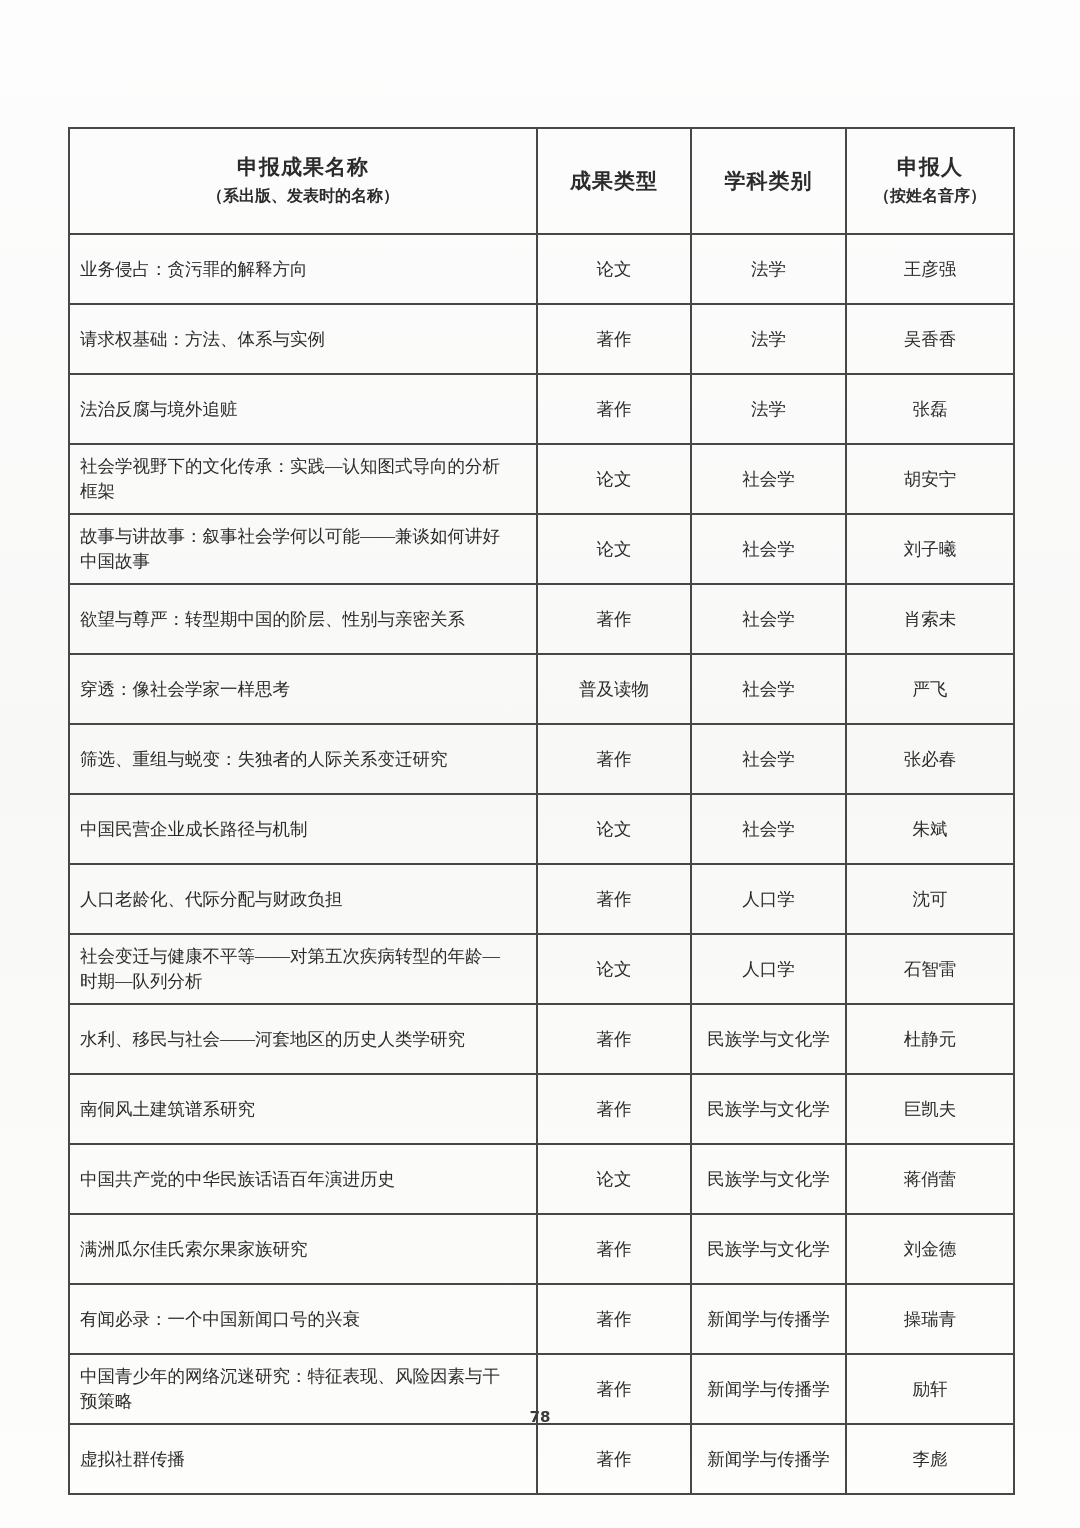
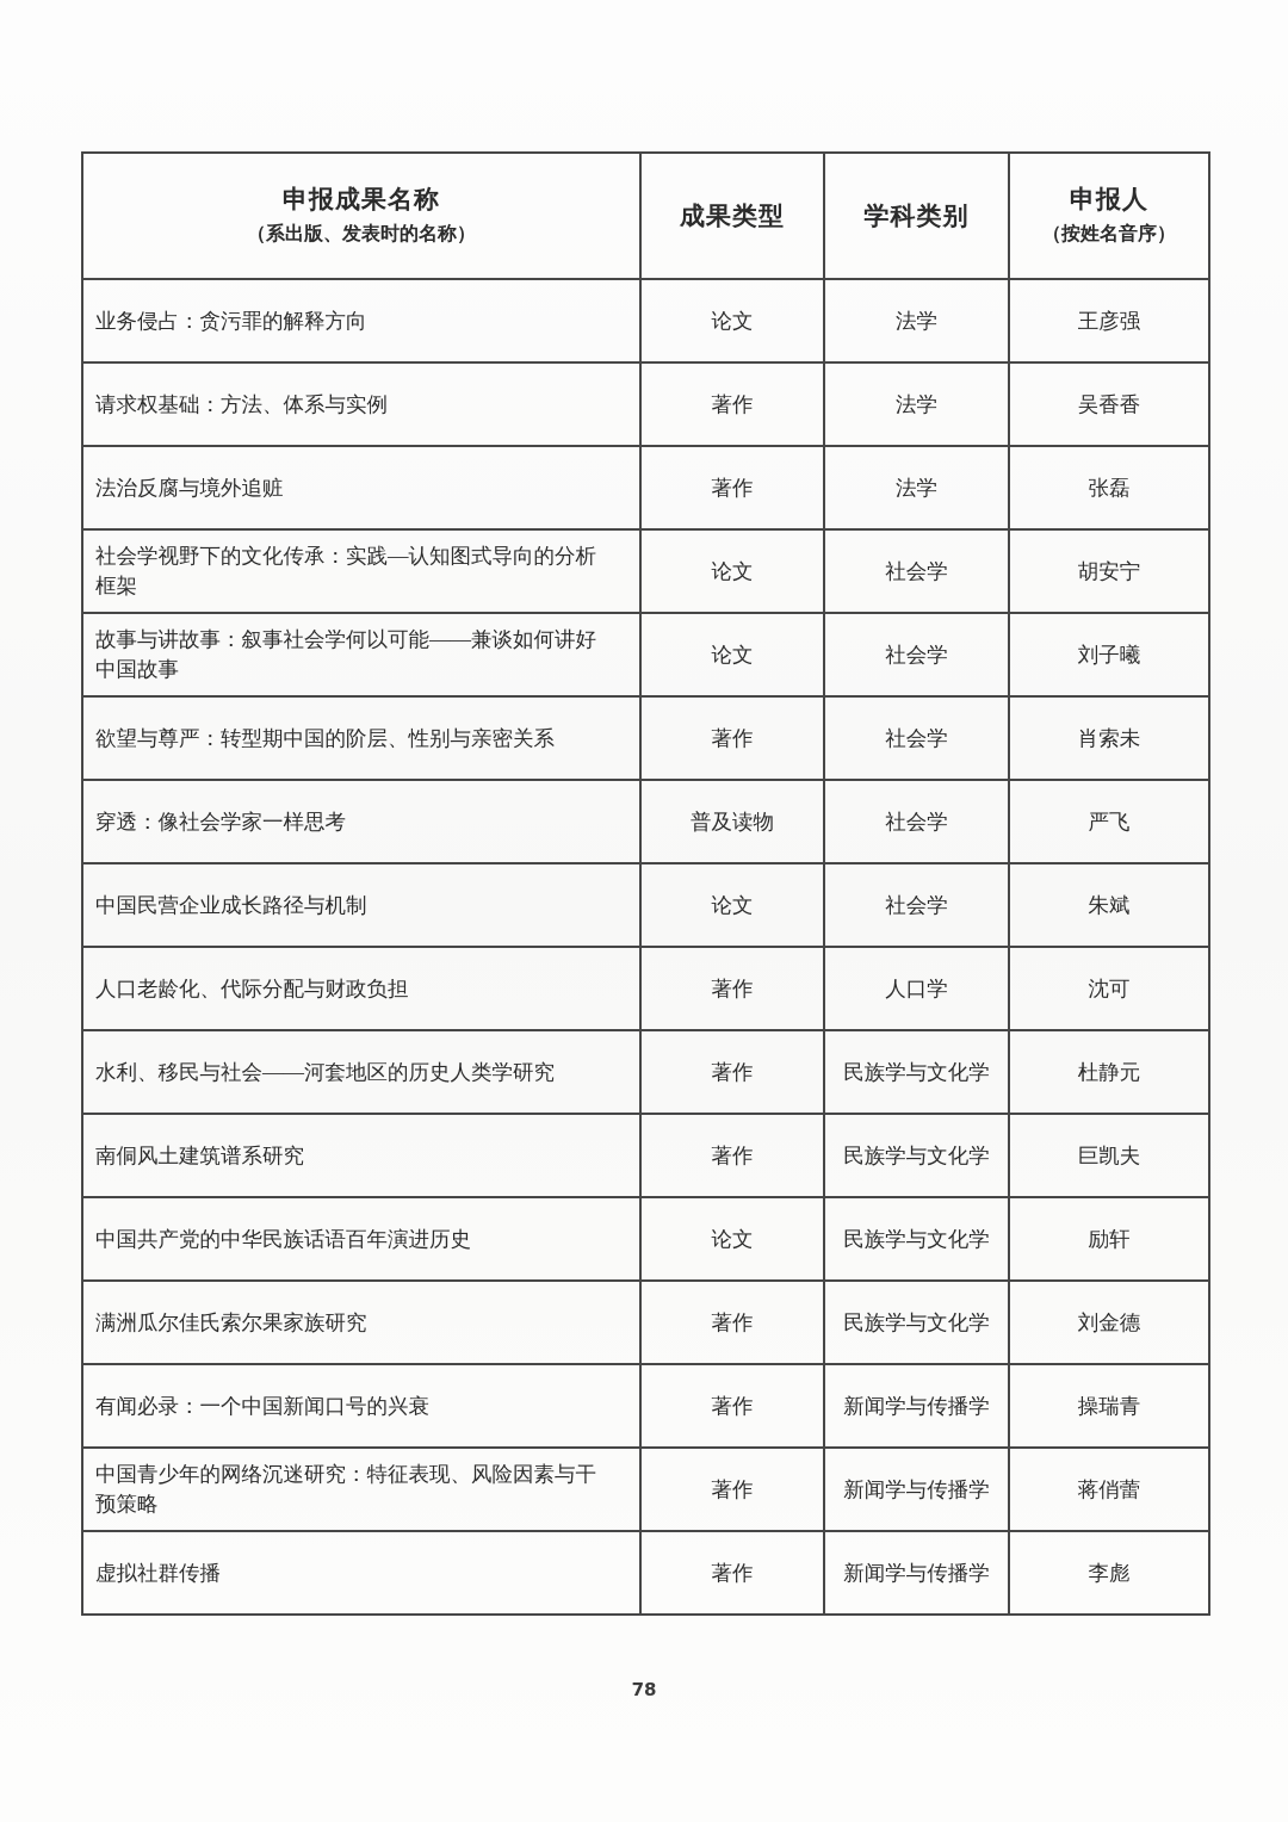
  申报成果名称 （系出版、发表时的名称）	成果类型	学科类别	申报人 （按姓名音序）
  业务侵占：贪污罪的解释方向	论文	法学	王彦强
  请求权基础：方法、体系与实例	著作	法学	吴香香
  法治反腐与境外追赃	著作	法学	张磊
  社会学视野下的文化传承：实践—认知图式导向的分析框架	论文	社会学	胡安宁
  故事与讲故事：叙事社会学何以可能——兼谈如何讲好中国故事	论文	社会学	刘子曦
  欲望与尊严：转型期中国的阶层、性别与亲密关系	著作	社会学	肖索未
  穿透：像社会学家一样思考	普及读物	社会学	严飞
- 筛选、重组与蜕变：失独者的人际关系变迁研究	著作	社会学	张必春
  中国民营企业成长路径与机制	论文	社会学	朱斌
  人口老龄化、代际分配与财政负担	著作	人口学	沈可
- 社会变迁与健康不平等——对第五次疾病转型的年龄—时期—队列分析	论文	人口学	石智雷
  水利、移民与社会——河套地区的历史人类学研究	著作	民族学与文化学	杜静元
  南侗风土建筑谱系研究	著作	民族学与文化学	巨凯夫
- 中国共产党的中华民族话语百年演进历史	论文	民族学与文化学	蒋俏蕾
+ 中国共产党的中华民族话语百年演进历史	论文	民族学与文化学	励轩
  满洲瓜尔佳氏索尔果家族研究	著作	民族学与文化学	刘金德
  有闻必录：一个中国新闻口号的兴衰	著作	新闻学与传播学	操瑞青
- 中国青少年的网络沉迷研究：特征表现、风险因素与干预策略	著作	新闻学与传播学	励轩
+ 中国青少年的网络沉迷研究：特征表现、风险因素与干预策略	著作	新闻学与传播学	蒋俏蕾
  虚拟社群传播	著作	新闻学与传播学	李彪
  78
